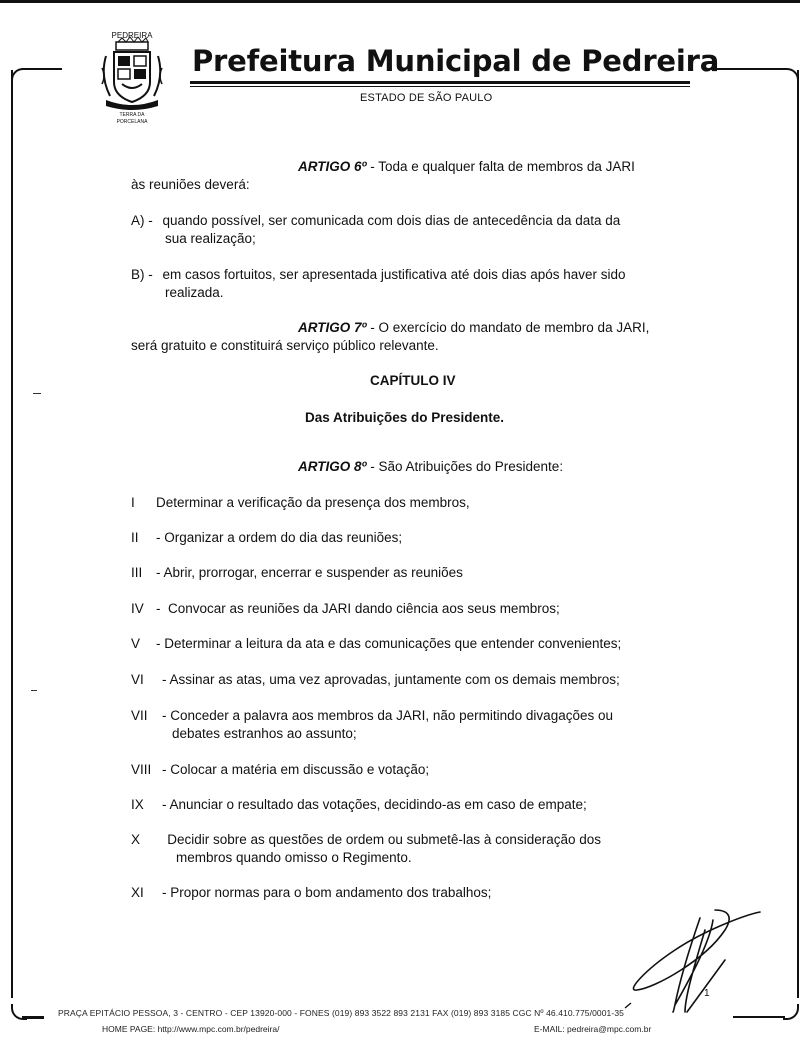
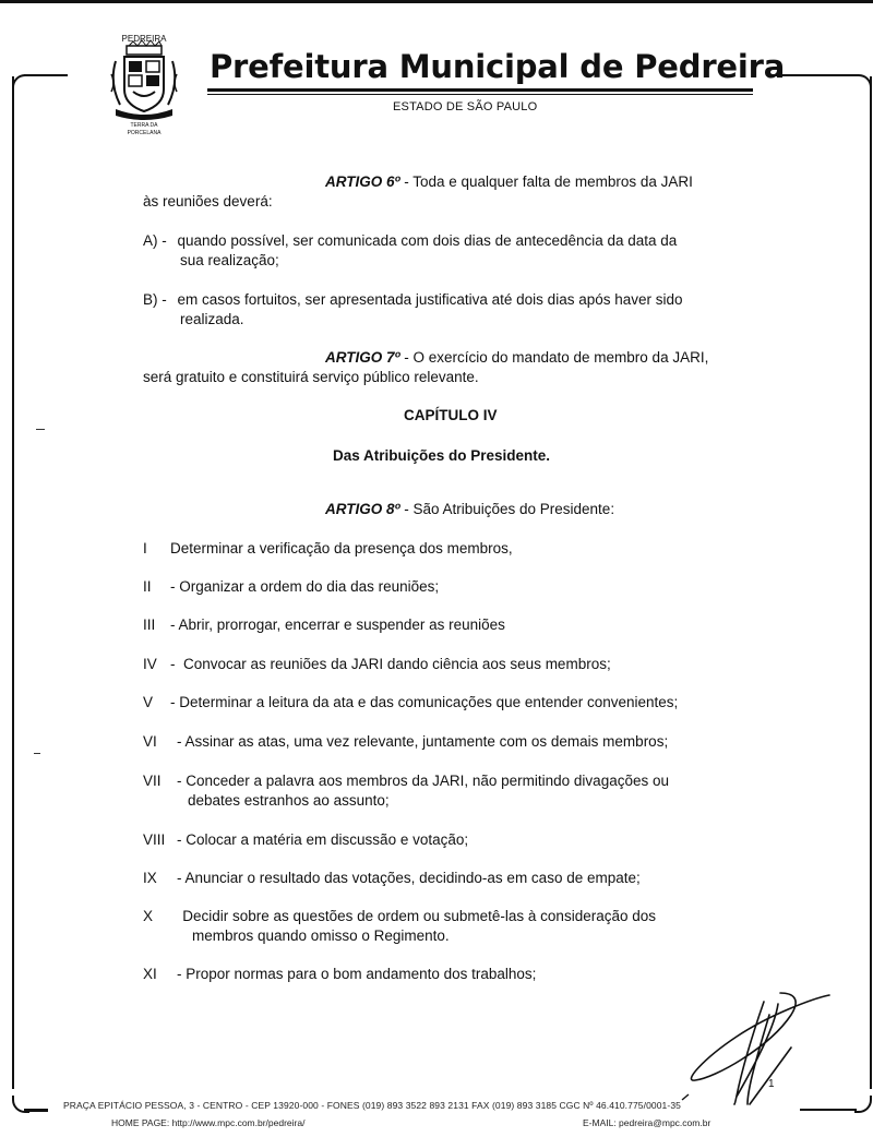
  PEDREIRA
  Prefeitura Municipal de Pedreira
  ESTADO DE SÃO PAULO
  ARTIGO 6º - Toda e qualquer falta de membros da JARI
  às reuniões deverá:
  A) - quando possível, ser comunicada com dois dias de antecedência da data da
  sua realização;
  B) - em casos fortuitos, ser apresentada justificativa até dois dias após haver sido
  realizada.
  ARTIGO 7º - O exercício do mandato de membro da JARI,
  será gratuito e constituirá serviço público relevante.
  CAPÍTULO IV
  Das Atribuições do Presidente.
  ARTIGO 8º - São Atribuições do Presidente:
  I
  Determinar a verificação da presença dos membros,
  II
  - Organizar a ordem do dia das reuniões;
  III
  - Abrir, prorrogar, encerrar e suspender as reuniões
  IV
  - Convocar as reuniões da JARI dando ciência aos seus membros;
  V
  - Determinar a leitura da ata e das comunicações que entender convenientes;
  VI
- - Assinar as atas, uma vez aprovadas, juntamente com os demais membros;
+ - Assinar as atas, uma vez relevante, juntamente com os demais membros;
  VII
  - Conceder a palavra aos membros da JARI, não permitindo divagações ou
  debates estranhos ao assunto;
  VIII
  - Colocar a matéria em discussão e votação;
  IX
  - Anunciar o resultado das votações, decidindo-as em caso de empate;
  X
  Decidir sobre as questões de ordem ou submetê-las à consideração dos
  membros quando omisso o Regimento.
  XI
  - Propor normas para o bom andamento dos trabalhos;
  1
  PRAÇA EPITÁCIO PESSOA, 3 - CENTRO - CEP 13920-000 - FONES (019) 893 3522 893 2131 FAX (019) 893 3185 CGC Nº 46.410.775/0001-35
  HOME PAGE: http://www.mpc.com.br/pedreira/
  E-MAIL: pedreira@mpc.com.br
